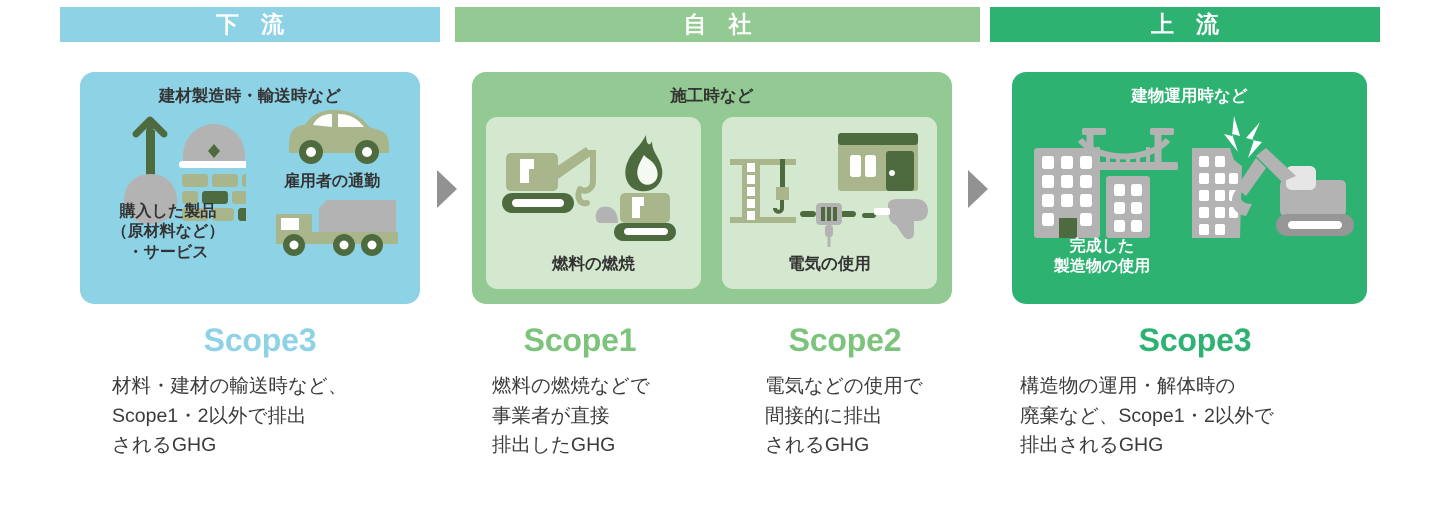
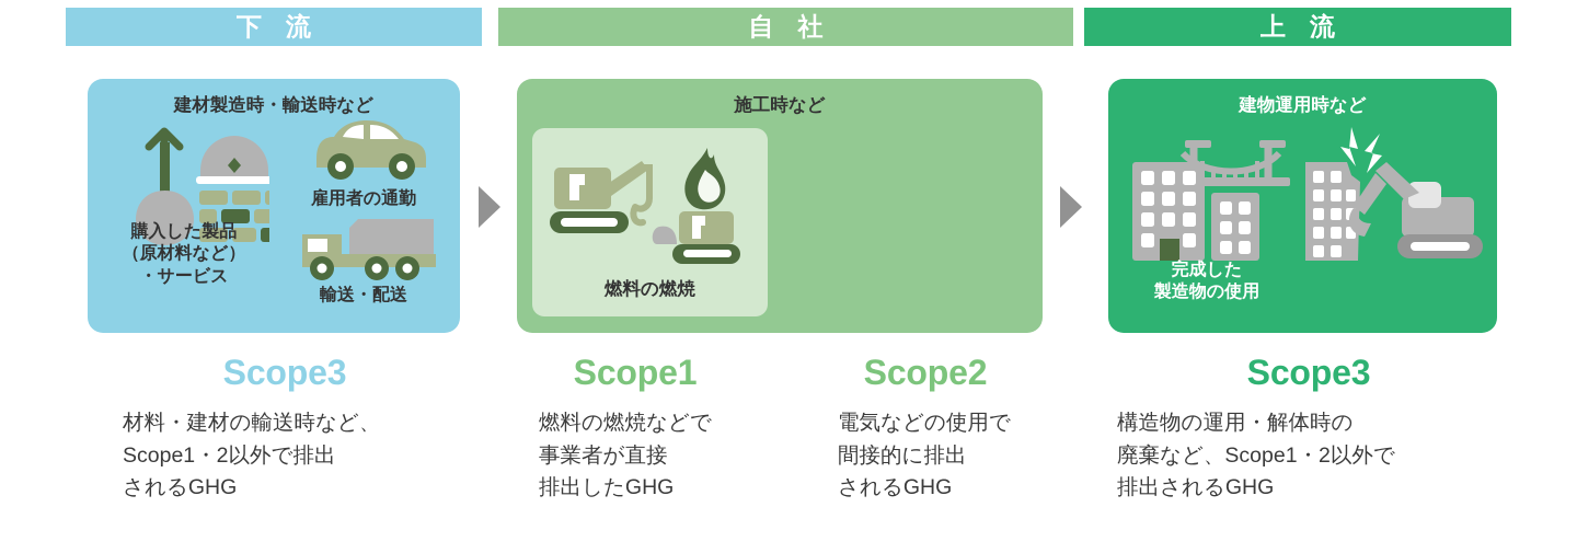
  下 流
  自 社
  上 流
  建材製造時・輸送時など
  購入した製品
  （原材料など）
  ・サービス
  雇用者の通勤
+ 輸送・配送
  施工時など
  燃料の燃焼
- 電気の使用
  建物運用時など
  完成した
  製造物の使用
  Scope3
  材料・建材の輸送時など、
  Scope1・2以外で排出
  されるGHG
  Scope1
  燃料の燃焼などで
  事業者が直接
  排出したGHG
  Scope2
  電気などの使用で
  間接的に排出
  されるGHG
  Scope3
  構造物の運用・解体時の
  廃棄など、Scope1・2以外で
  排出されるGHG
